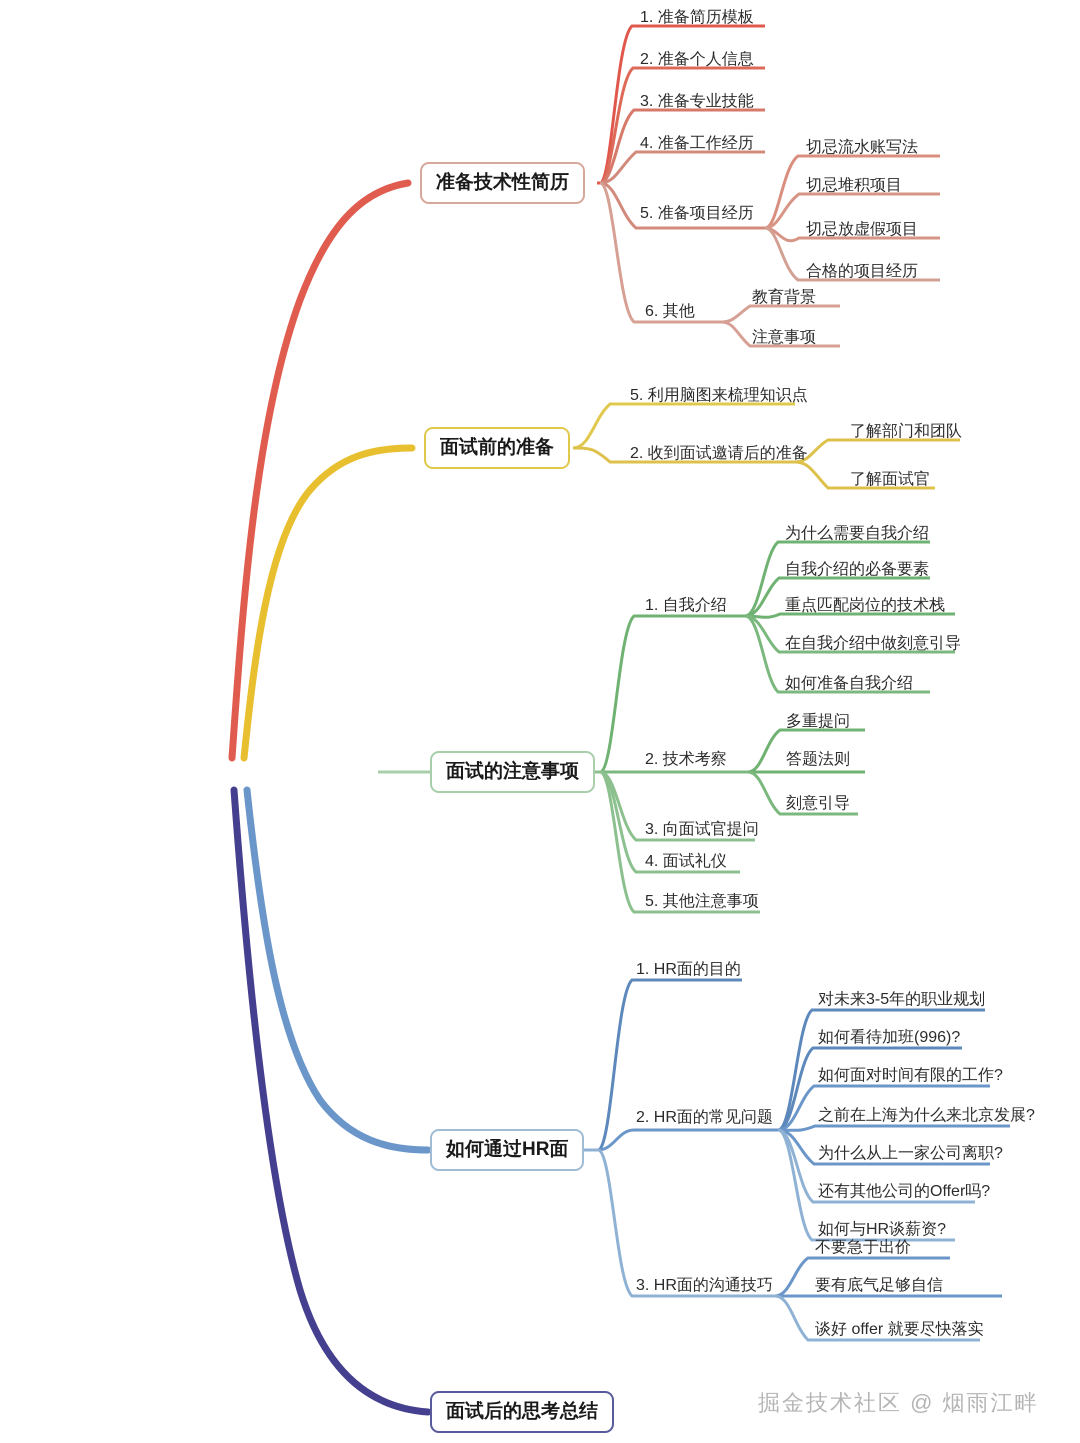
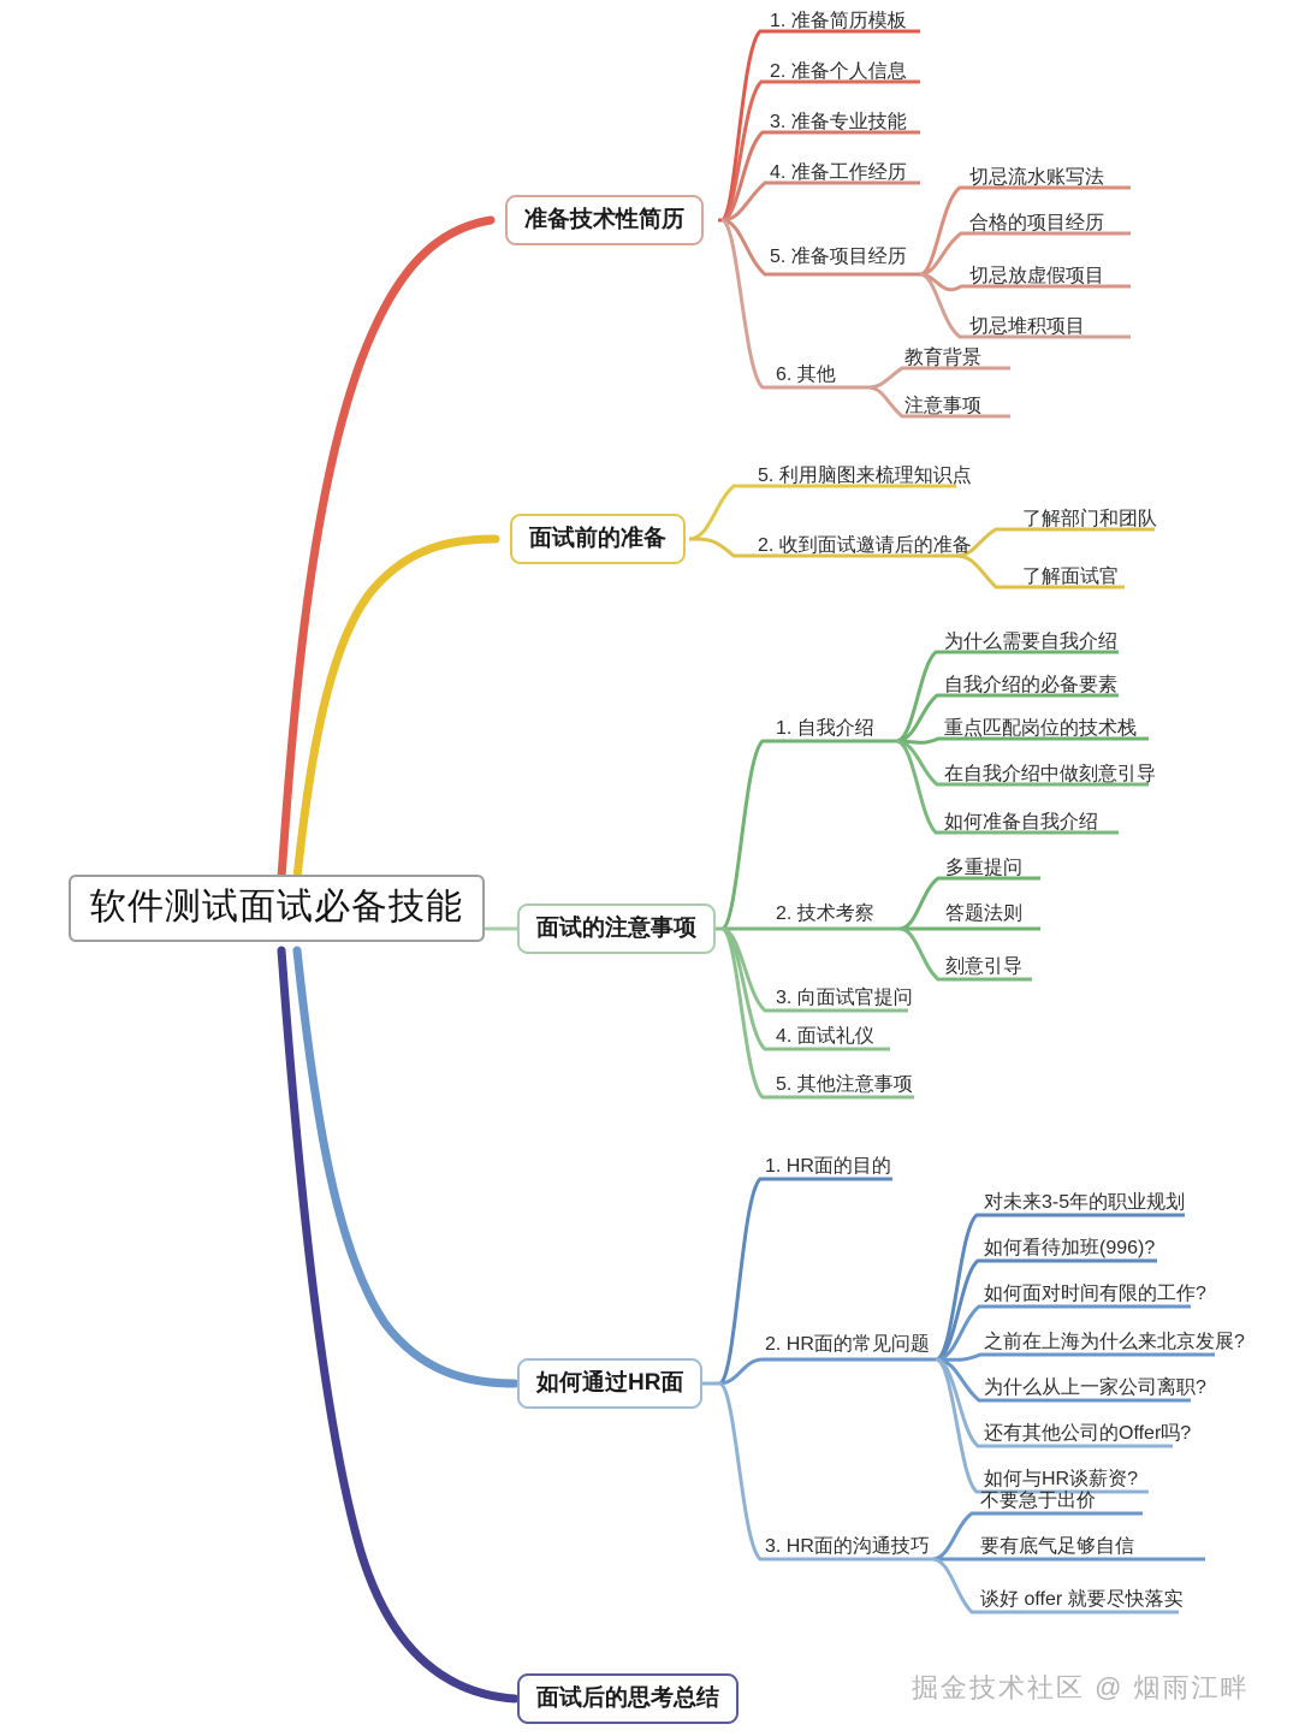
+ 软件测试面试必备技能
  准备技术性简历
  1. 准备简历模板
  2. 准备个人信息
  3. 准备专业技能
  4. 准备工作经历
  5. 准备项目经历
  6. 其他
  切忌流水账写法
- 切忌堆积项目
+ 合格的项目经历
  切忌放虚假项目
- 合格的项目经历
+ 切忌堆积项目
  教育背景
  注意事项
  面试前的准备
  5. 利用脑图来梳理知识点
  2. 收到面试邀请后的准备
  了解部门和团队
  了解面试官
  面试的注意事项
  1. 自我介绍
  2. 技术考察
  3. 向面试官提问
  4. 面试礼仪
  5. 其他注意事项
  为什么需要自我介绍
  自我介绍的必备要素
  重点匹配岗位的技术栈
  在自我介绍中做刻意引导
  如何准备自我介绍
  多重提问
  答题法则
  刻意引导
  如何通过HR面
  1. HR面的目的
  2. HR面的常见问题
  3. HR面的沟通技巧
  对未来3-5年的职业规划
  如何看待加班(996)?
  如何面对时间有限的工作?
  之前在上海为什么来北京发展?
  为什么从上一家公司离职?
  还有其他公司的Offer吗?
  如何与HR谈薪资?
  不要急于出价
  要有底气足够自信
  谈好 offer 就要尽快落实
  面试后的思考总结
  掘金技术社区 @ 烟雨江畔
